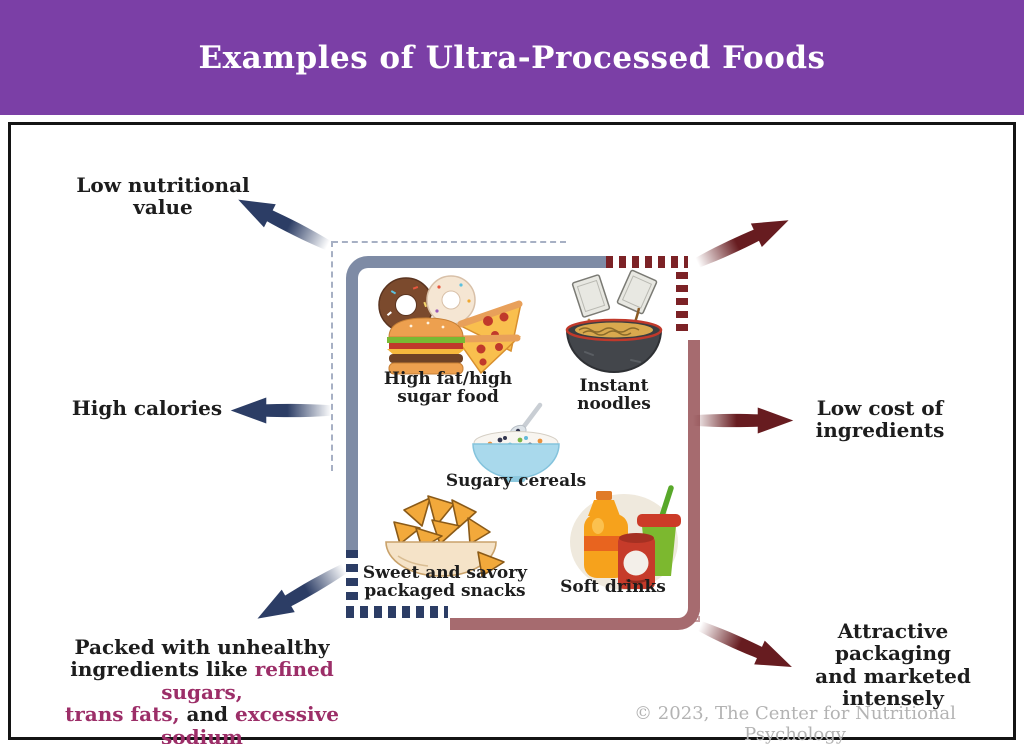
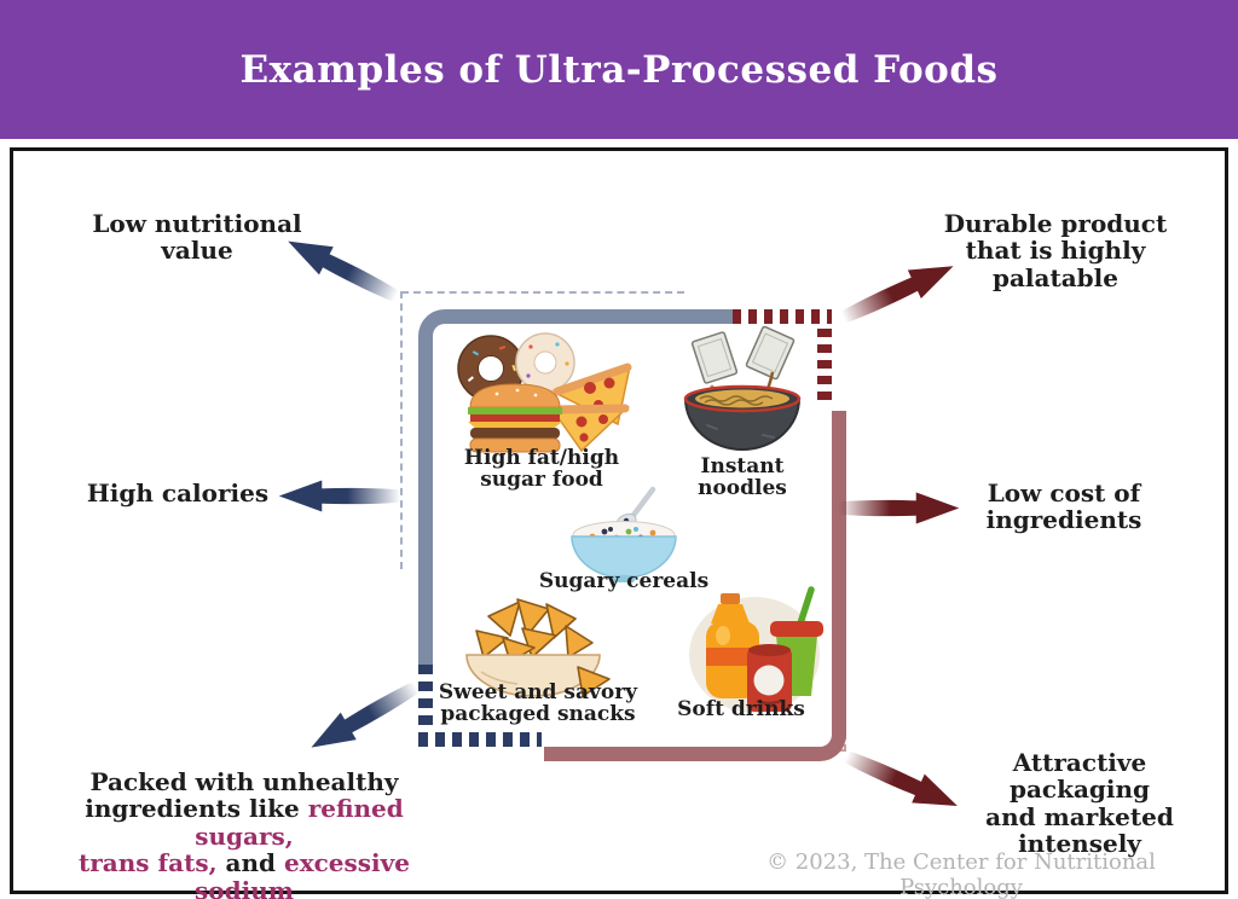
  Examples of Ultra-Processed Foods
  High fat/high
  sugar food
  Instant
  noodles
  Sugary cereals
  Sweet and savory
  packaged snacks
  Soft drinks
  Low nutritional
  value
  High calories
+ Durable product
+ that is highly
+ palatable
  Low cost of
  ingredients
  Attractive packaging
  and marketed
  intensely
  Packed with unhealthy
  ingredients like refined sugars,
  trans fats, and excessive sodium
  © 2023, The Center for Nutritional Psychology
